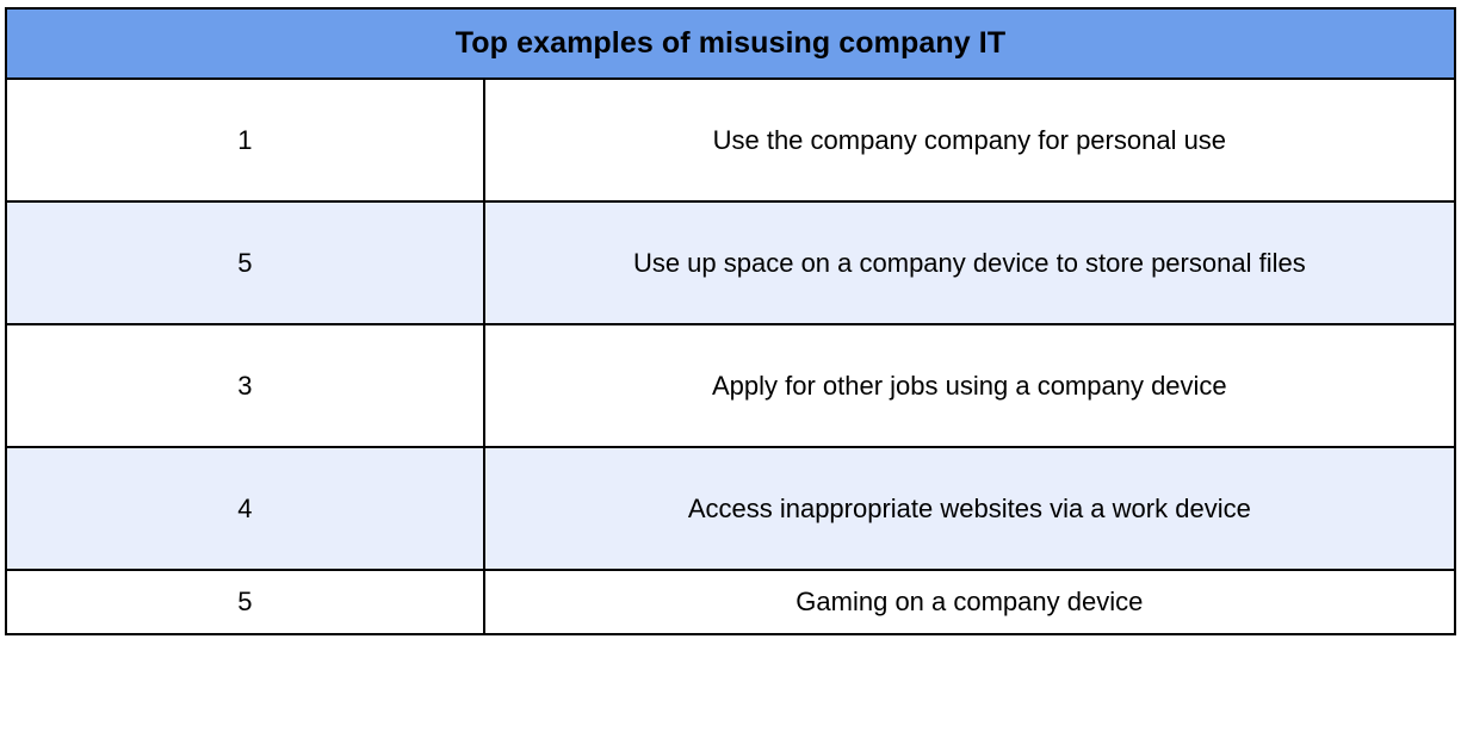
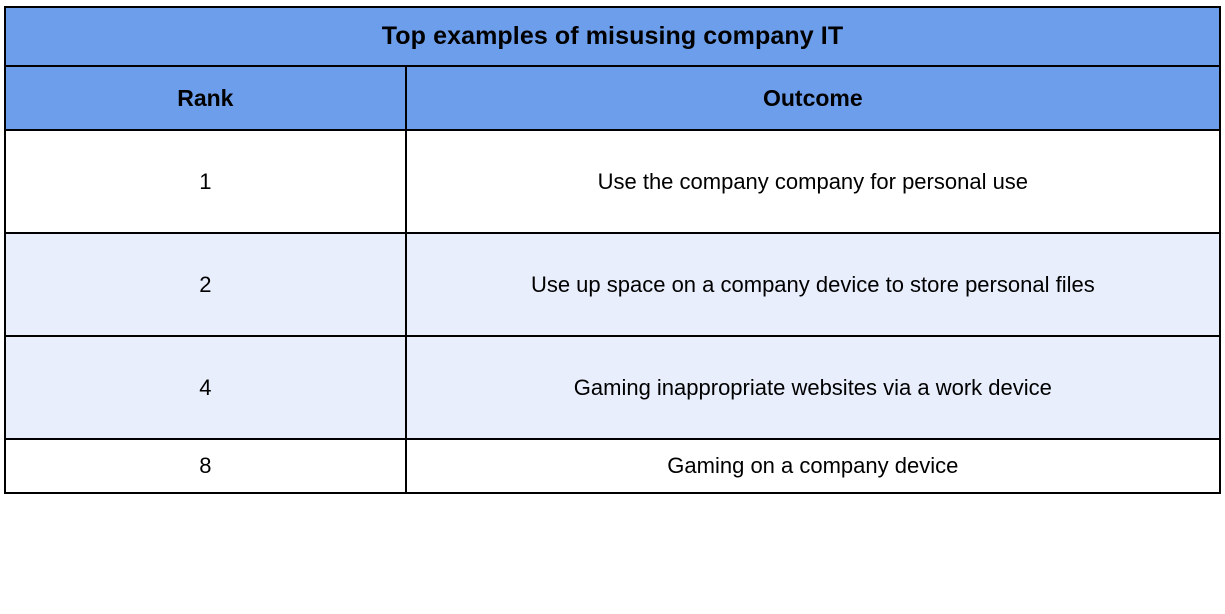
  Top examples of misusing company IT
+ Rank	Outcome
  1	Use the company company for personal use
- 5	Use up space on a company device to store personal files
+ 2	Use up space on a company device to store personal files
- 3	Apply for other jobs using a company device
- 4	Access inappropriate websites via a work device
+ 4	Gaming inappropriate websites via a work device
- 5	Gaming on a company device
+ 8	Gaming on a company device
